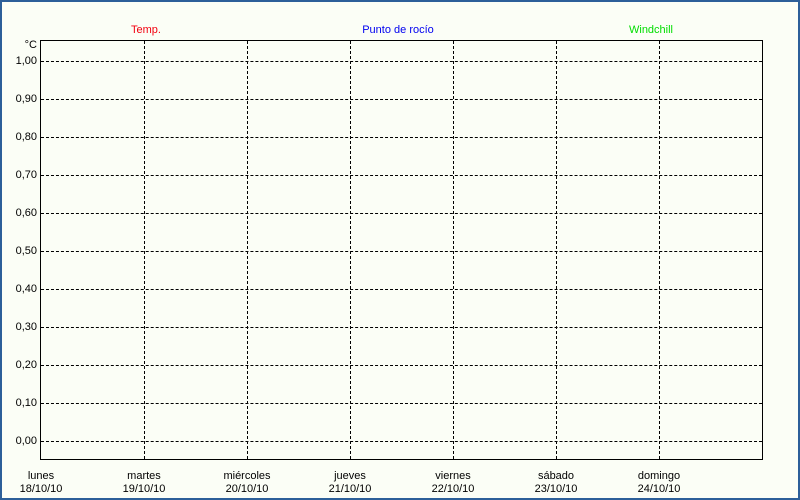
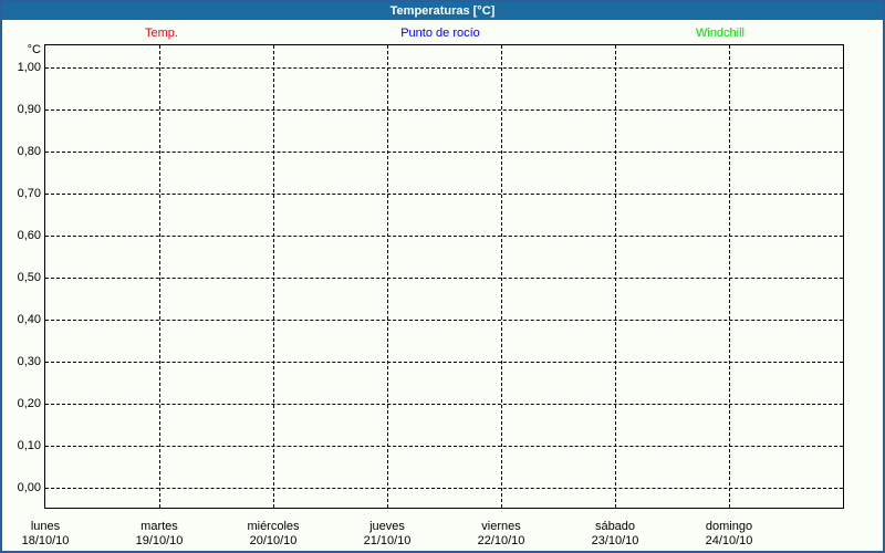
+ Temperaturas [°C]
  Temp.
  Punto de rocío
  Windchill
  °C
  1,00
  0,90
  0,80
  0,70
  0,60
  0,50
  0,40
  0,30
  0,20
  0,10
  0,00
  lunes
  18/10/10
  martes
  19/10/10
  miércoles
  20/10/10
  jueves
  21/10/10
  viernes
  22/10/10
  sábado
  23/10/10
  domingo
  24/10/10
